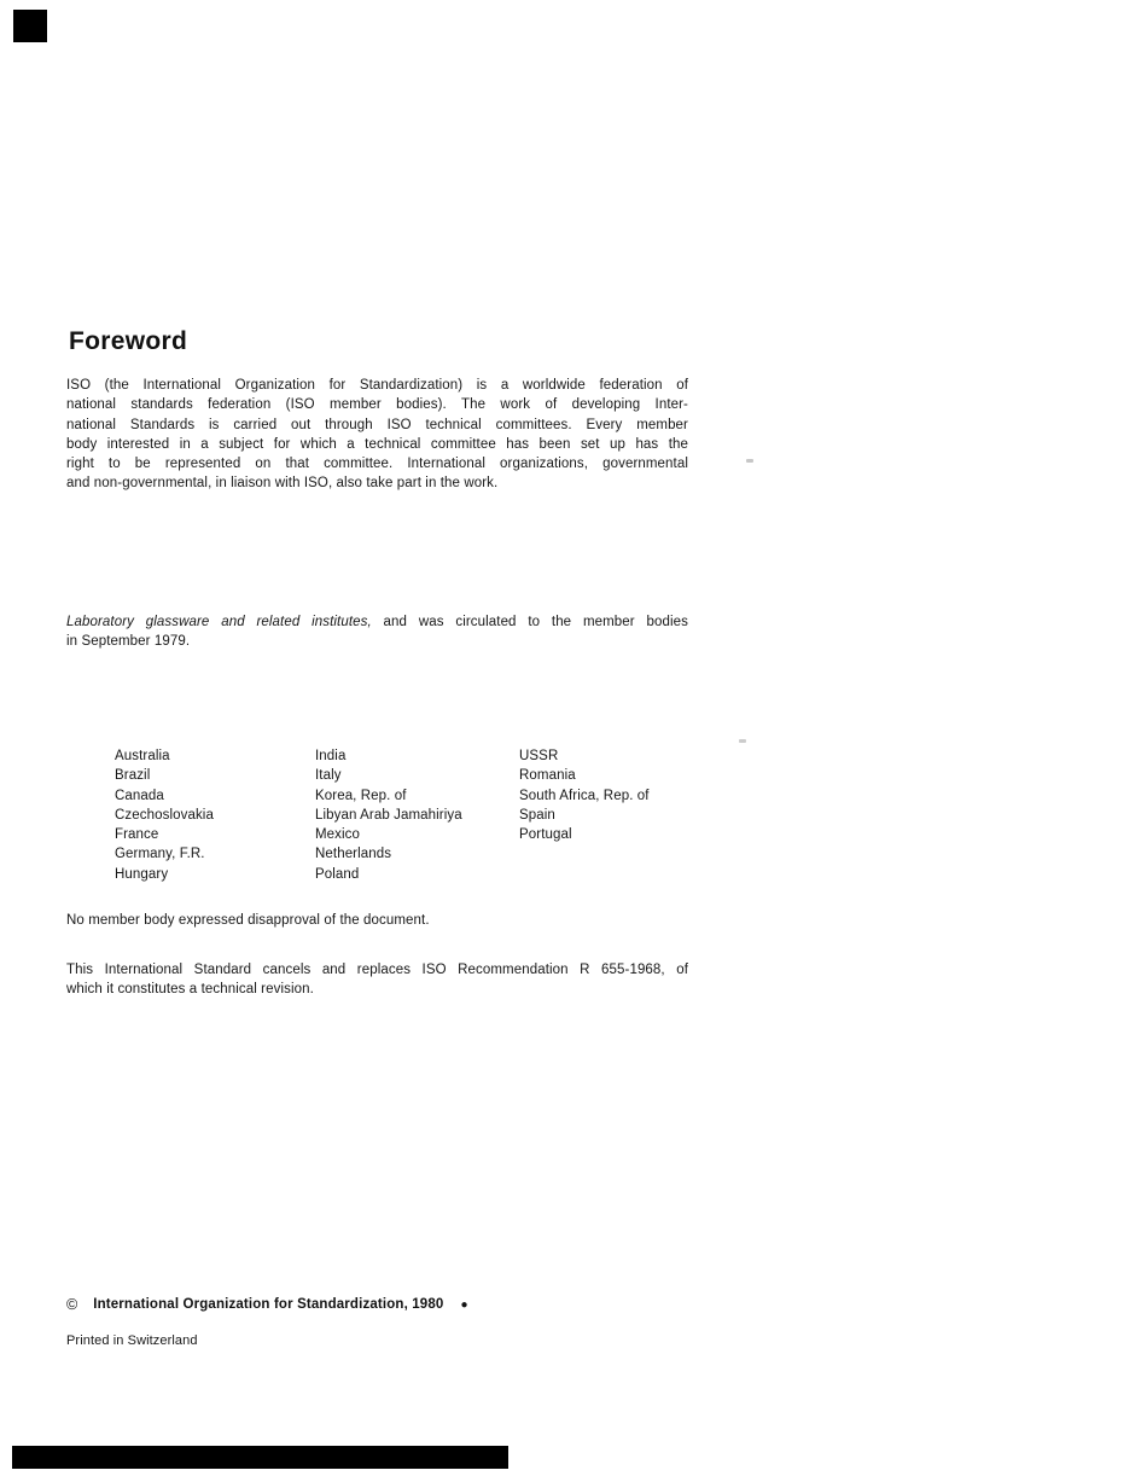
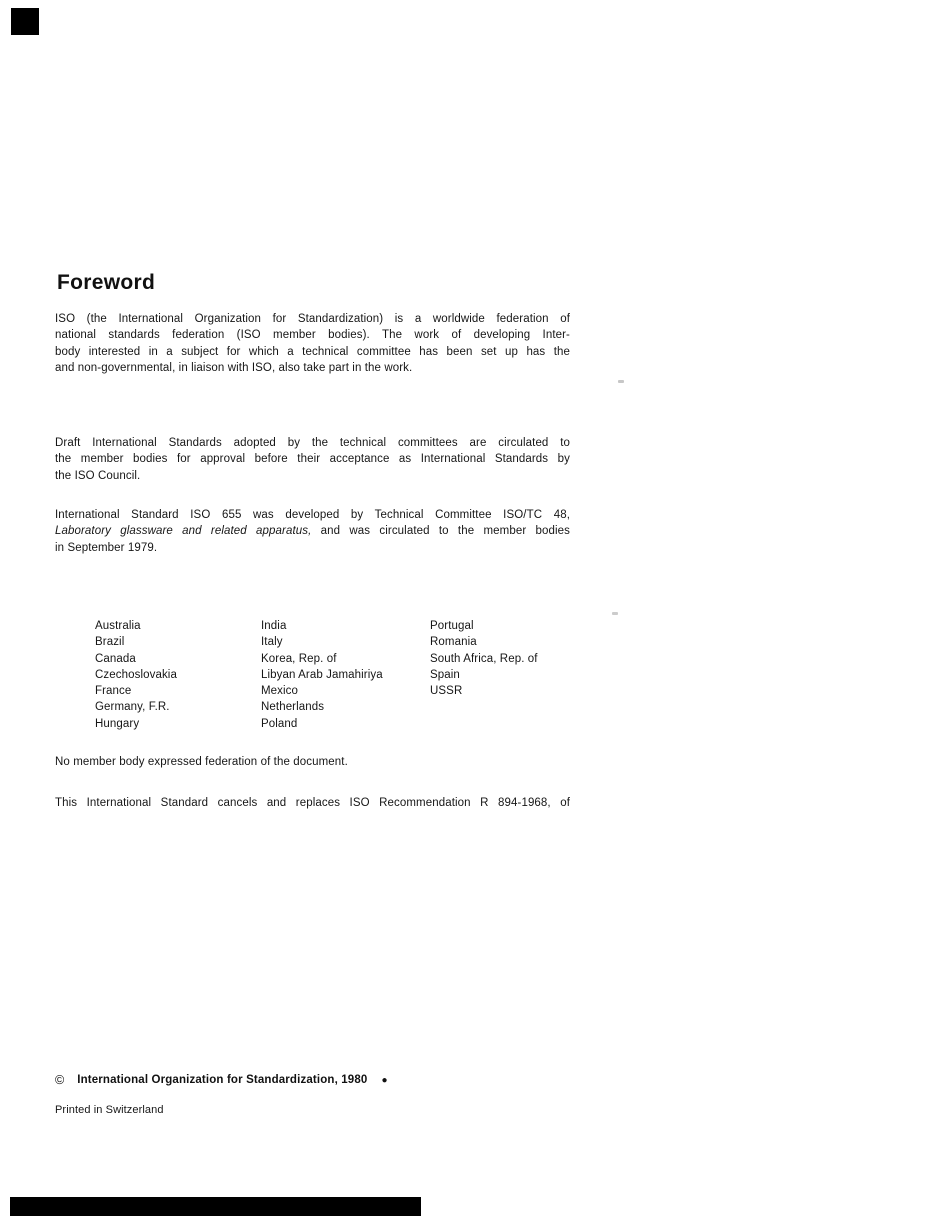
  Foreword
  ISO (the International Organization for Standardization) is a worldwide federation of
  national standards federation (ISO member bodies). The work of developing Inter-
- national Standards is carried out through ISO technical committees. Every member
  body interested in a subject for which a technical committee has been set up has the
- right to be represented on that committee. International organizations, governmental
  and non-governmental, in liaison with ISO, also take part in the work.
+ Draft International Standards adopted by the technical committees are circulated to
+ the member bodies for approval before their acceptance as International Standards by
+ the ISO Council.
+ International Standard ISO 655 was developed by Technical Committee ISO/TC 48,
- Laboratory glassware and related institutes, and was circulated to the member bodies
+ Laboratory glassware and related apparatus, and was circulated to the member bodies
  in September 1979.
  Australia
  Brazil
  Canada
  Czechoslovakia
  France
  Germany, F.R.
  Hungary
  India
  Italy
  Korea, Rep. of
  Libyan Arab Jamahiriya
  Mexico
  Netherlands
  Poland
- USSR
+ Portugal
  Romania
  South Africa, Rep. of
  Spain
- Portugal
+ USSR
- No member body expressed disapproval of the document.
+ No member body expressed federation of the document.
- This International Standard cancels and replaces ISO Recommendation R 655-1968, of
+ This International Standard cancels and replaces ISO Recommendation R 894-1968, of
- which it constitutes a technical revision.
  ©
  International Organization for Standardization, 1980
  ●
  Printed in Switzerland
